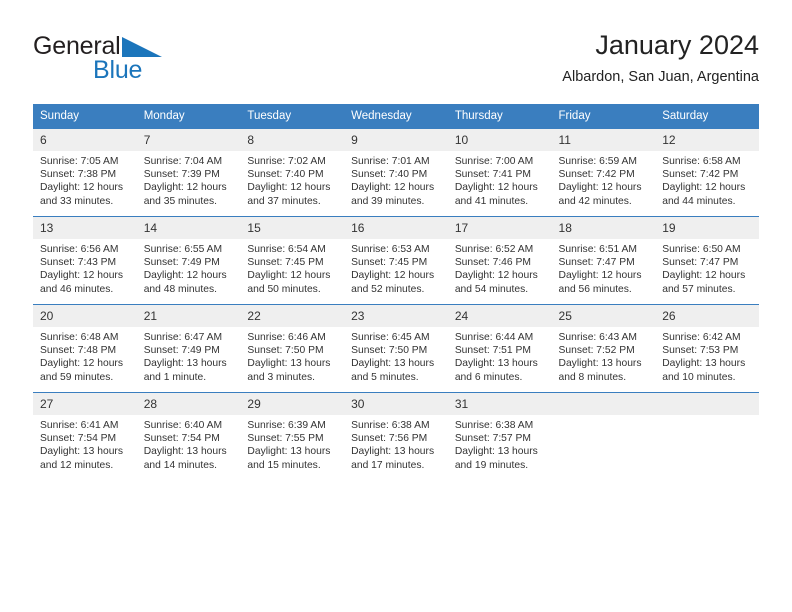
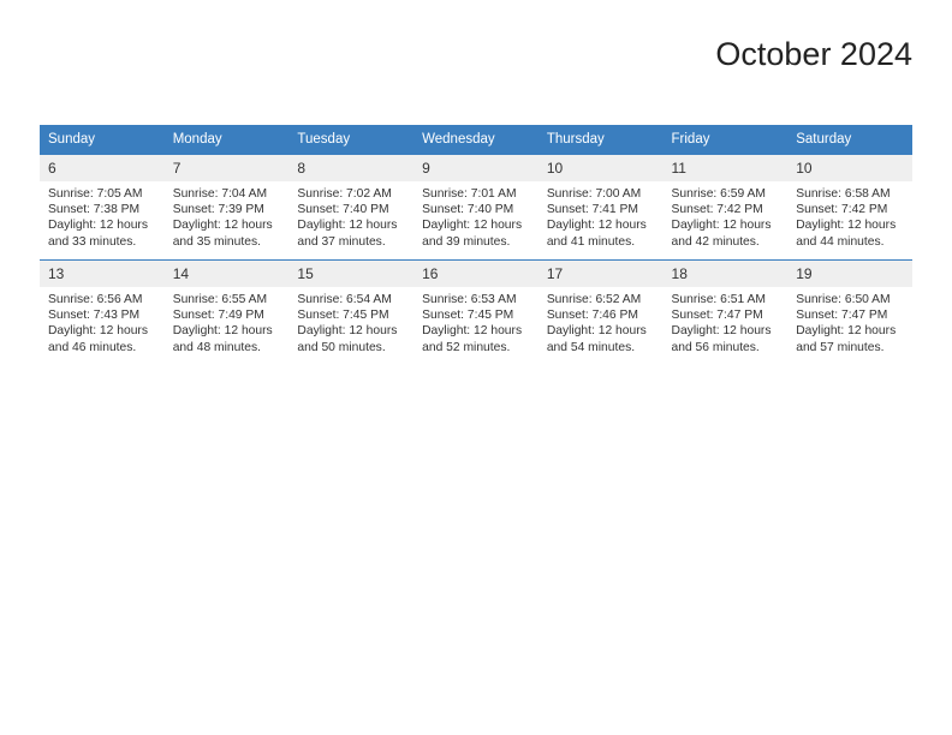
- General
- Blue
- January 2024
+ October 2024
- Albardon, San Juan, Argentina
  Sunday	Monday	Tuesday	Wednesday	Thursday	Friday	Saturday
- 6Sunrise: 7:05 AMSunset: 7:38 PMDaylight: 12 hoursand 33 minutes.	7Sunrise: 7:04 AMSunset: 7:39 PMDaylight: 12 hoursand 35 minutes.	8Sunrise: 7:02 AMSunset: 7:40 PMDaylight: 12 hoursand 37 minutes.	9Sunrise: 7:01 AMSunset: 7:40 PMDaylight: 12 hoursand 39 minutes.	10Sunrise: 7:00 AMSunset: 7:41 PMDaylight: 12 hoursand 41 minutes.	11Sunrise: 6:59 AMSunset: 7:42 PMDaylight: 12 hoursand 42 minutes.	12Sunrise: 6:58 AMSunset: 7:42 PMDaylight: 12 hoursand 44 minutes.
+ 6Sunrise: 7:05 AMSunset: 7:38 PMDaylight: 12 hoursand 33 minutes.	7Sunrise: 7:04 AMSunset: 7:39 PMDaylight: 12 hoursand 35 minutes.	8Sunrise: 7:02 AMSunset: 7:40 PMDaylight: 12 hoursand 37 minutes.	9Sunrise: 7:01 AMSunset: 7:40 PMDaylight: 12 hoursand 39 minutes.	10Sunrise: 7:00 AMSunset: 7:41 PMDaylight: 12 hoursand 41 minutes.	11Sunrise: 6:59 AMSunset: 7:42 PMDaylight: 12 hoursand 42 minutes.	10Sunrise: 6:58 AMSunset: 7:42 PMDaylight: 12 hoursand 44 minutes.
  13Sunrise: 6:56 AMSunset: 7:43 PMDaylight: 12 hoursand 46 minutes.	14Sunrise: 6:55 AMSunset: 7:49 PMDaylight: 12 hoursand 48 minutes.	15Sunrise: 6:54 AMSunset: 7:45 PMDaylight: 12 hoursand 50 minutes.	16Sunrise: 6:53 AMSunset: 7:45 PMDaylight: 12 hoursand 52 minutes.	17Sunrise: 6:52 AMSunset: 7:46 PMDaylight: 12 hoursand 54 minutes.	18Sunrise: 6:51 AMSunset: 7:47 PMDaylight: 12 hoursand 56 minutes.	19Sunrise: 6:50 AMSunset: 7:47 PMDaylight: 12 hoursand 57 minutes.
- 20Sunrise: 6:48 AMSunset: 7:48 PMDaylight: 12 hoursand 59 minutes.	21Sunrise: 6:47 AMSunset: 7:49 PMDaylight: 13 hoursand 1 minute.	22Sunrise: 6:46 AMSunset: 7:50 PMDaylight: 13 hoursand 3 minutes.	23Sunrise: 6:45 AMSunset: 7:50 PMDaylight: 13 hoursand 5 minutes.	24Sunrise: 6:44 AMSunset: 7:51 PMDaylight: 13 hoursand 6 minutes.	25Sunrise: 6:43 AMSunset: 7:52 PMDaylight: 13 hoursand 8 minutes.	26Sunrise: 6:42 AMSunset: 7:53 PMDaylight: 13 hoursand 10 minutes.
- 27Sunrise: 6:41 AMSunset: 7:54 PMDaylight: 13 hoursand 12 minutes.	28Sunrise: 6:40 AMSunset: 7:54 PMDaylight: 13 hoursand 14 minutes.	29Sunrise: 6:39 AMSunset: 7:55 PMDaylight: 13 hoursand 15 minutes.	30Sunrise: 6:38 AMSunset: 7:56 PMDaylight: 13 hoursand 17 minutes.	31Sunrise: 6:38 AMSunset: 7:57 PMDaylight: 13 hoursand 19 minutes.
